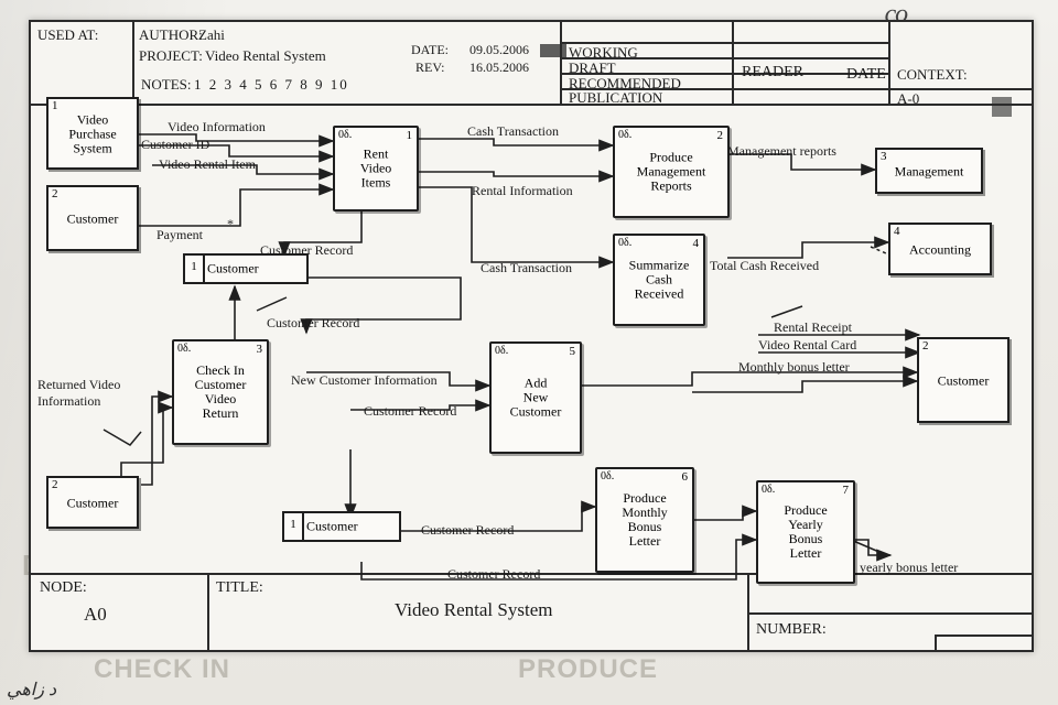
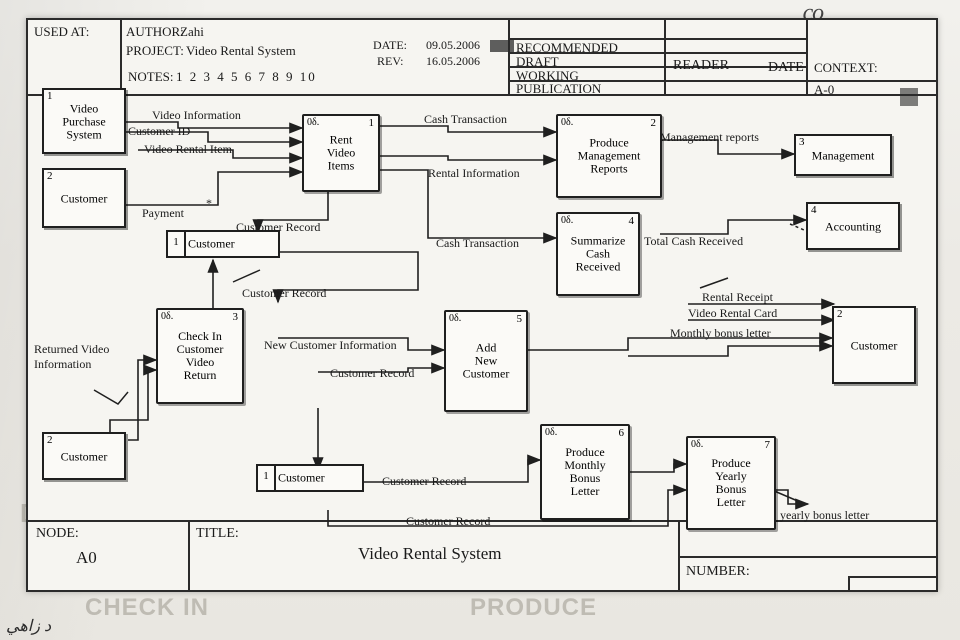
  CHECK IN
  PRODUCE
  د زاهي
  USED AT:
  AUTHOR:
  Zahi
  PROJECT:
  Video Rental System
  NOTES:
  1 2 3 4 5 6 7 8 9 10
  DATE:
  09.05.2006
  REV:
  16.05.2006
- WORKING
+ RECOMMENDED
  DRAFT
- RECOMMENDED
+ WORKING
  PUBLICATION
  READER
  DATE
  CONTEXT:
  A-0
  NODE:
  A0
  TITLE:
  Video Rental System
  NUMBER:
  1
  Video
  Purchase
  System
  2
  Customer
  3
  Management
  4
  Accounting
  2
  Customer
  2
  Customer
  0δ.
  1
  Rent
  Video
  Items
  0δ.
  2
  Produce
  Management
  Reports
  0δ.
  3
  Check In
  Customer
  Video
  Return
  0δ.
  4
  Summarize
  Cash
  Received
  0δ.
  5
  Add
  New
  Customer
  0δ.
  6
  Produce
  Monthly
  Bonus
  Letter
  0δ.
  7
  Produce
  Yearly
  Bonus
  Letter
  1
  Customer
  1
  Customer
  Video Information
  Customer ID
  Video Rental Item
  Payment
  Cash Transaction
  Rental Information
  Management reports
  Customer Record
  Cash Transaction
  Total Cash Received
  Customer Record
  Returned Video
  Information
  New Customer Information
  Customer Record
  Rental Receipt
  Video Rental Card
  Monthly bonus letter
  Customer Record
  Customer Record
  yearly bonus letter
  *
